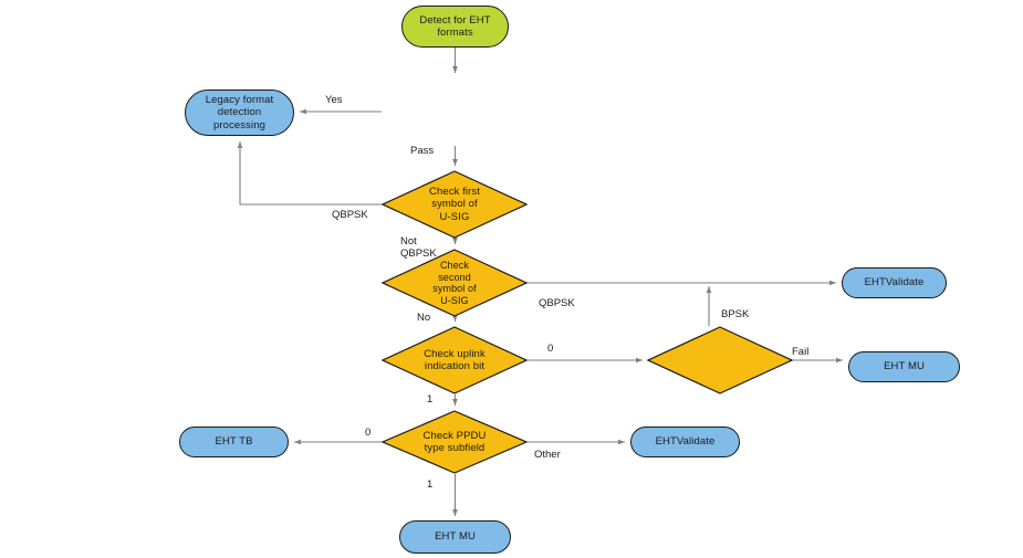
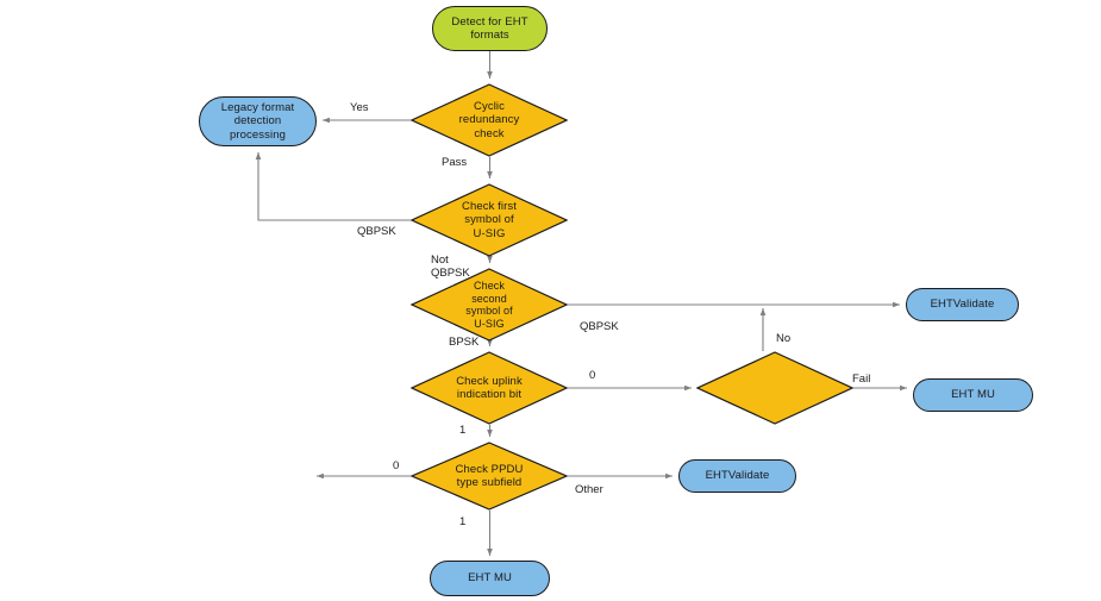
  Detect for EHT
  formats
+ Cyclic
+ redundancy
+ check
  Legacy format
  detection
  processing
  Check first
  symbol of
  U-SIG
  Check
  second
  symbol of
  U-SIG
  EHTValidate
  Check uplink
  indication bit
  EHT MU
  Check PPDU
  type subfield
- EHT TB
  EHTValidate
  EHT MU
  Yes
  Pass
  QBPSK
  Not
  QBPSK
  QBPSK
- No
+ BPSK
  0
- BPSK
+ No
  Fail
  1
  0
  Other
  1
